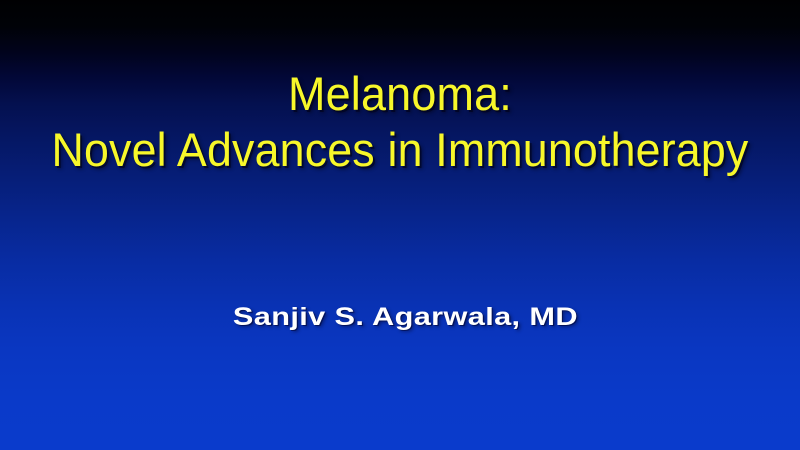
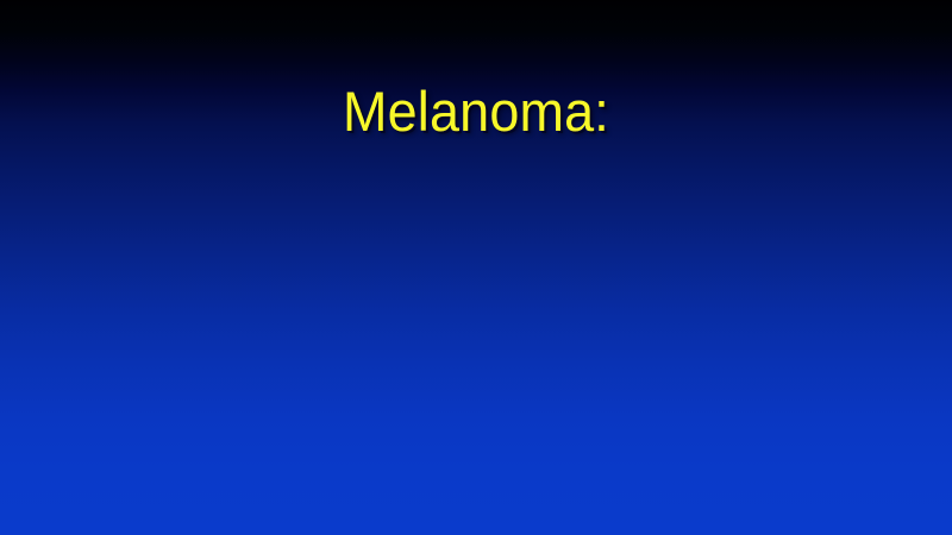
  Melanoma:
- Novel Advances in Immunotherapy
- Sanjiv S. Agarwala, MD
